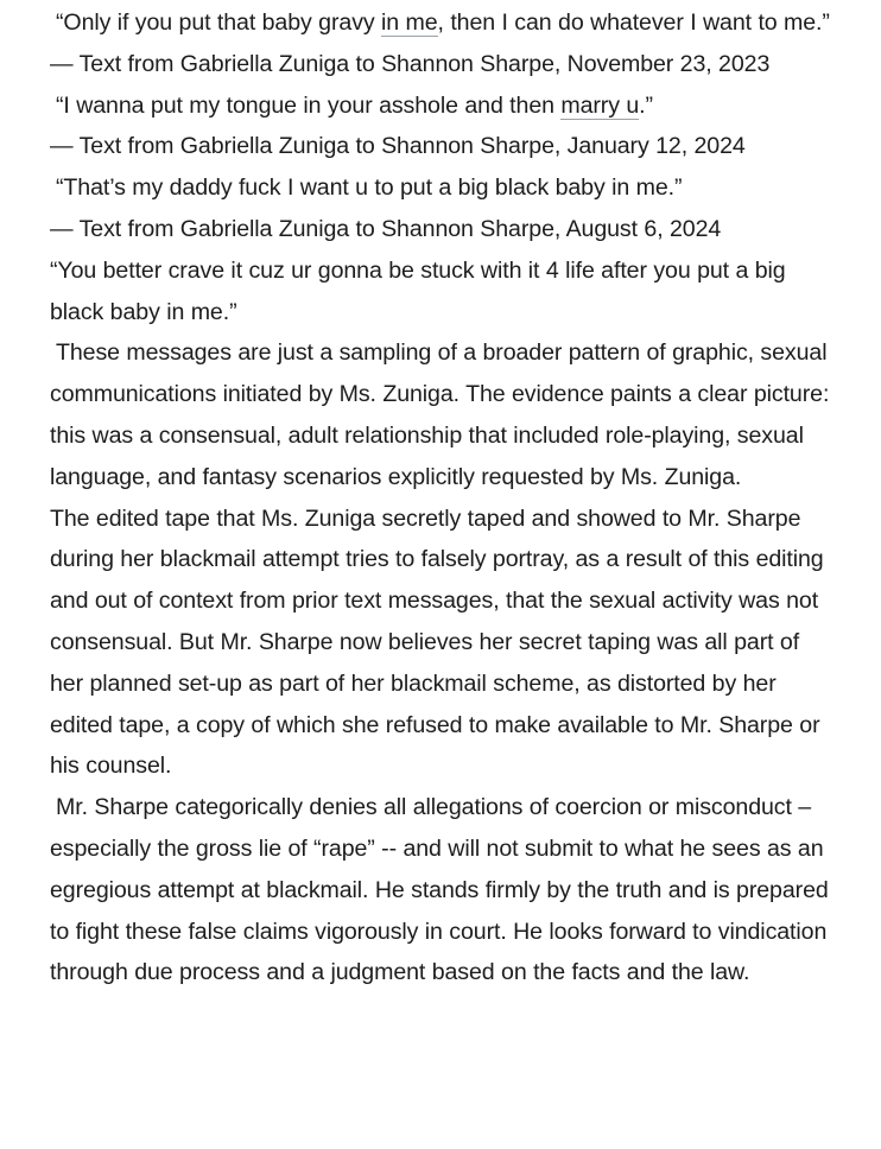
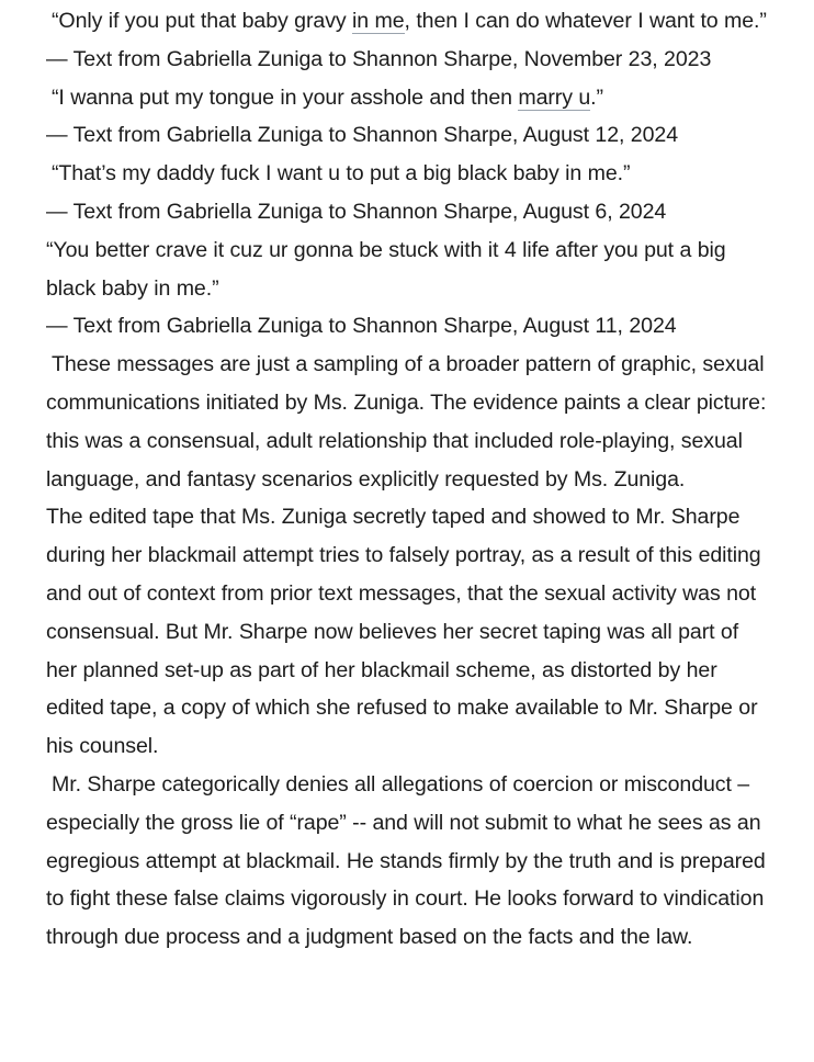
  “Only if you put that baby gravy in me, then I can do whatever I want to me.”
  — Text from Gabriella Zuniga to Shannon Sharpe, November 23, 2023
  “I wanna put my tongue in your asshole and then marry u.”
- — Text from Gabriella Zuniga to Shannon Sharpe, January 12, 2024
+ — Text from Gabriella Zuniga to Shannon Sharpe, August 12, 2024
  “That’s my daddy fuck I want u to put a big black baby in me.”
  — Text from Gabriella Zuniga to Shannon Sharpe, August 6, 2024
  “You better crave it cuz ur gonna be stuck with it 4 life after you put a big black baby in me.”
+ — Text from Gabriella Zuniga to Shannon Sharpe, August 11, 2024
  These messages are just a sampling of a broader pattern of graphic, sexual communications initiated by Ms. Zuniga. The evidence paints a clear picture: this was a consensual, adult relationship that included role-playing, sexual language, and fantasy scenarios explicitly requested by Ms. Zuniga.
  The edited tape that Ms. Zuniga secretly taped and showed to Mr. Sharpe during her blackmail attempt tries to falsely portray, as a result of this editing and out of context from prior text messages, that the sexual activity was not consensual. But Mr. Sharpe now believes her secret taping was all part of her planned set-up as part of her blackmail scheme, as distorted by her edited tape, a copy of which she refused to make available to Mr. Sharpe or his counsel.
  Mr. Sharpe categorically denies all allegations of coercion or misconduct – especially the gross lie of “rape” -- and will not submit to what he sees as an egregious attempt at blackmail. He stands firmly by the truth and is prepared to fight these false claims vigorously in court. He looks forward to vindication through due process and a judgment based on the facts and the law.
